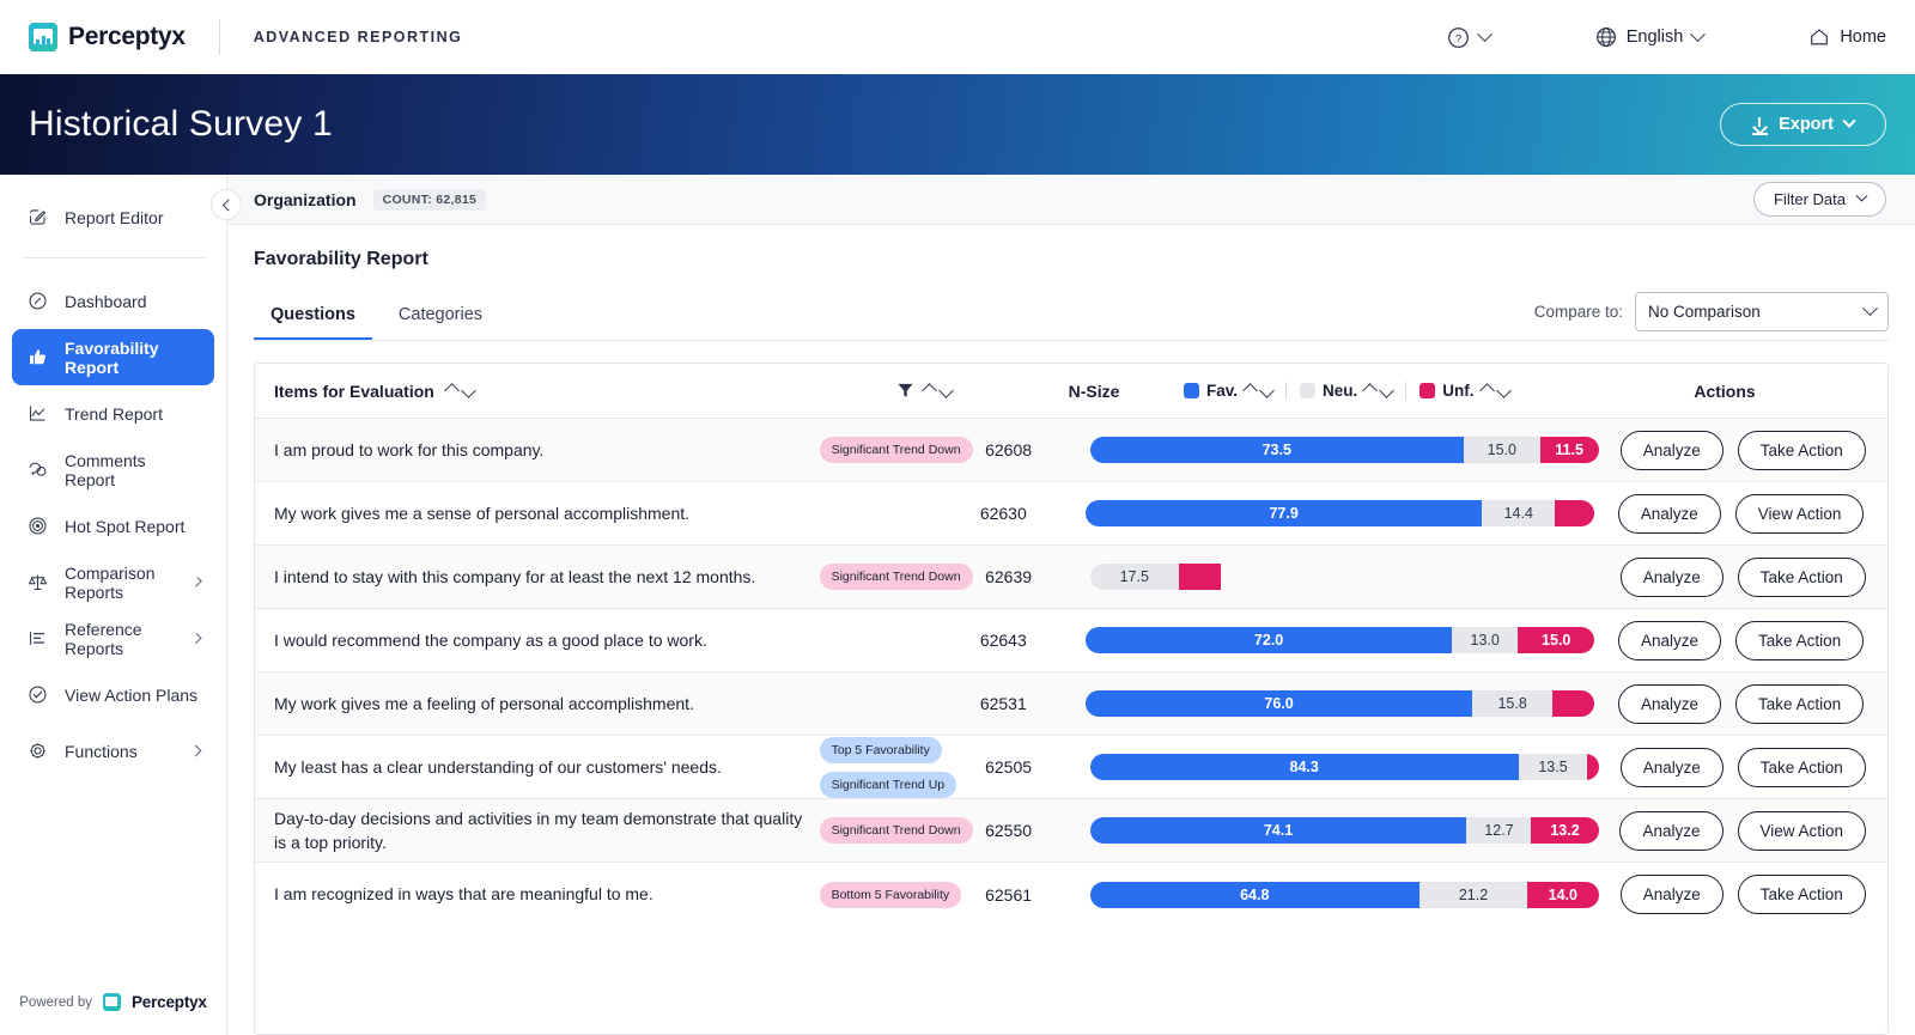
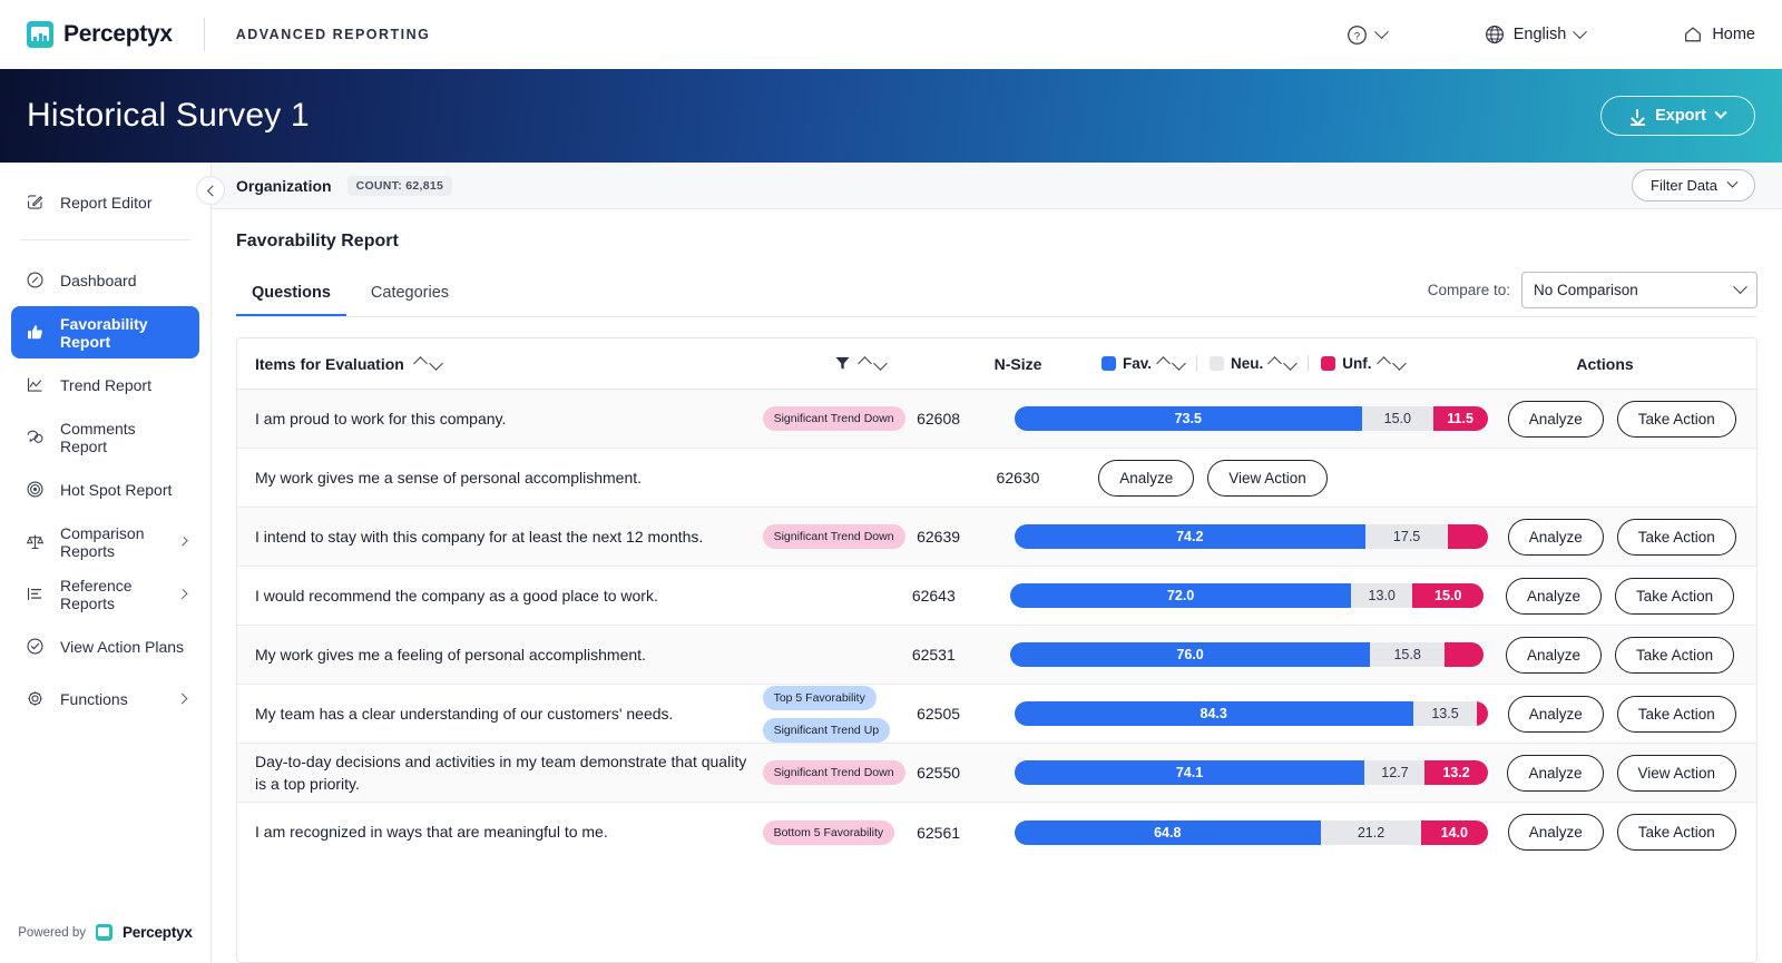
  Perceptyx
  ADVANCED REPORTING
  ?
  English
  Home
  Historical Survey 1
  Export
  Report Editor
  Dashboard
  Favorability Report
  Trend Report
  Comments Report
  Hot Spot Report
  Comparison Reports
  Reference Reports
  View Action Plans
  Functions
  Powered by
  Perceptyx
  Organization
  COUNT: 62,815
  Filter Data
  Favorability Report
  Questions
  Categories
  Compare to:
  No Comparison
  Items for Evaluation
  N-Size
  Fav.
  Neu.
  Unf.
  Actions
  I am proud to work for this company.
  Significant Trend Down
  62608
  73.5
  15.0
  11.5
  Analyze
  Take Action
  My work gives me a sense of personal accomplishment.
  62630
- 77.9
- 14.4
  Analyze
  View Action
  I intend to stay with this company for at least the next 12 months.
  Significant Trend Down
  62639
+ 74.2
  17.5
  Analyze
  Take Action
  I would recommend the company as a good place to work.
  62643
  72.0
  13.0
  15.0
  Analyze
  Take Action
  My work gives me a feeling of personal accomplishment.
  62531
  76.0
  15.8
  Analyze
  Take Action
- My least has a clear understanding of our customers' needs.
+ My team has a clear understanding of our customers' needs.
  Top 5 Favorability
  Significant Trend Up
  62505
  84.3
  13.5
  Analyze
  Take Action
  Day-to-day decisions and activities in my team demonstrate that quality is a top priority.
  Significant Trend Down
  62550
  74.1
  12.7
  13.2
  Analyze
  View Action
  I am recognized in ways that are meaningful to me.
  Bottom 5 Favorability
  62561
  64.8
  21.2
  14.0
  Analyze
  Take Action
